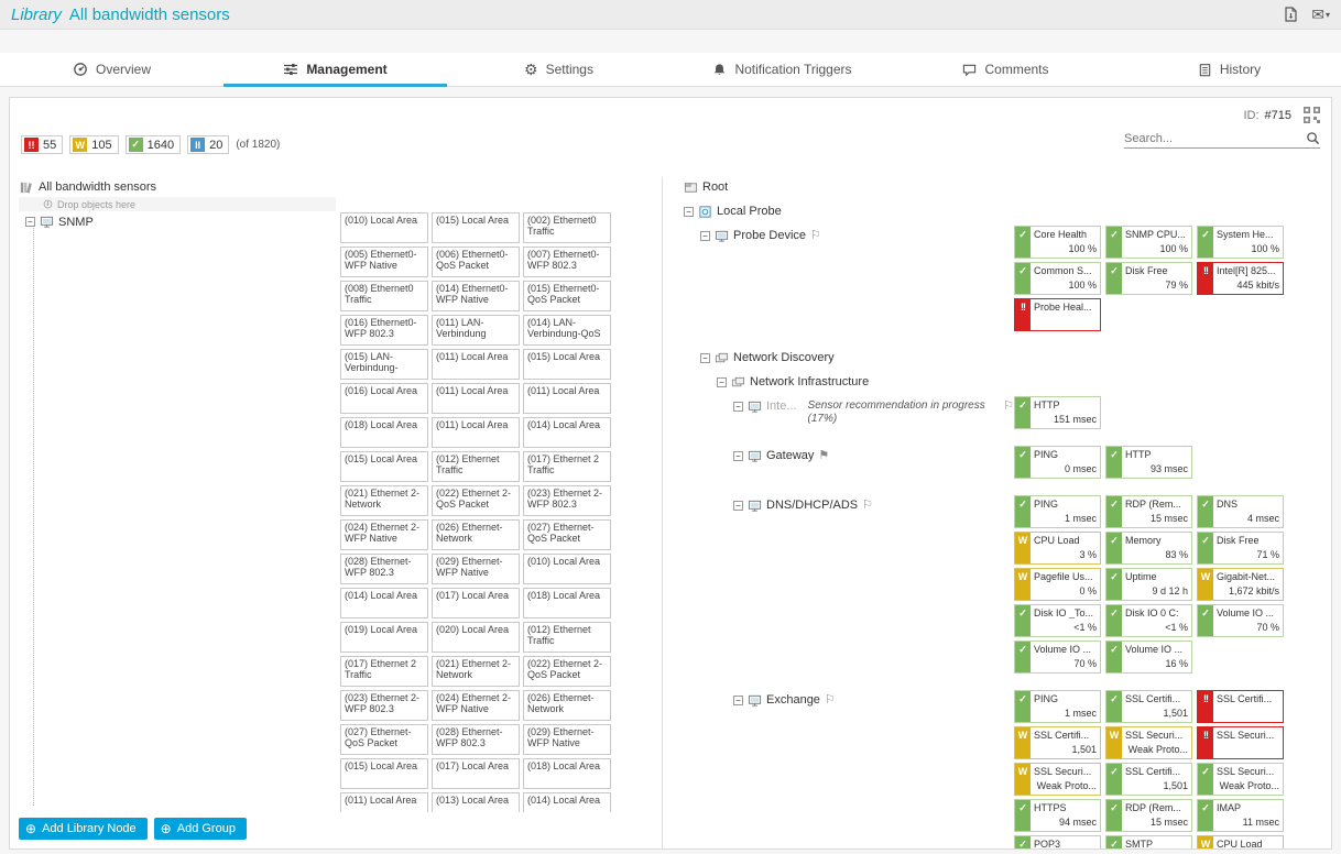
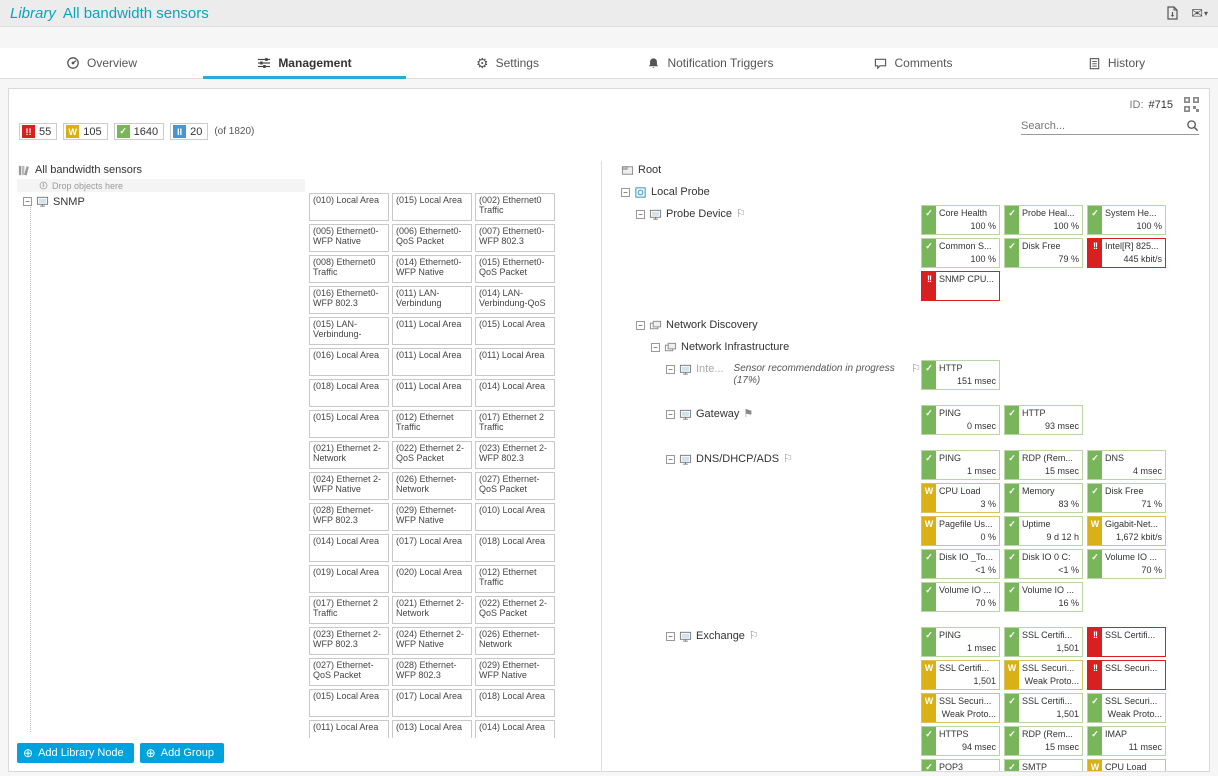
  Library
  All bandwidth sensors
  ✉
  ▾
  Overview
  Management
  ⚙
  Settings
  Notification Triggers
  Comments
  History
  ID: #715
  !!
  55
  W
  105
  ✓
  1640
  II
  20
  (of 1820)
  Search...
  All bandwidth sensors
  Drop objects here
  −
  SNMP
  (010) Local Area
  (015) Local Area
  (002) Ethernet0 Traffic
  (005) Ethernet0-WFP Native
  (006) Ethernet0-QoS Packet
  (007) Ethernet0-WFP 802.3
  (008) Ethernet0 Traffic
  (014) Ethernet0-WFP Native
  (015) Ethernet0-QoS Packet
  (016) Ethernet0-WFP 802.3
  (011) LAN-Verbindung
  (014) LAN-Verbindung-QoS
  (015) LAN-Verbindung-
  (011) Local Area
  (015) Local Area
  (016) Local Area
  (011) Local Area
  (011) Local Area
  (018) Local Area
  (011) Local Area
  (014) Local Area
  (015) Local Area
  (012) Ethernet Traffic
  (017) Ethernet 2 Traffic
  (021) Ethernet 2-Network
  (022) Ethernet 2-QoS Packet
  (023) Ethernet 2-WFP 802.3
  (024) Ethernet 2-WFP Native
  (026) Ethernet-Network
  (027) Ethernet-QoS Packet
  (028) Ethernet-WFP 802.3
  (029) Ethernet-WFP Native
  (010) Local Area
  (014) Local Area
  (017) Local Area
  (018) Local Area
  (019) Local Area
  (020) Local Area
  (012) Ethernet Traffic
  (017) Ethernet 2 Traffic
  (021) Ethernet 2-Network
  (022) Ethernet 2-QoS Packet
  (023) Ethernet 2-WFP 802.3
  (024) Ethernet 2-WFP Native
  (026) Ethernet-Network
  (027) Ethernet-QoS Packet
  (028) Ethernet-WFP 802.3
  (029) Ethernet-WFP Native
  (015) Local Area
  (017) Local Area
  (018) Local Area
  (011) Local Area
  (013) Local Area
  (014) Local Area
  Root
  −
  Local Probe
  −
  Probe Device
  ⚐
  ✓
  Core Health
  100 %
  ✓
- SNMP CPU...
+ Probe Heal...
  100 %
  ✓
  System He...
  100 %
  ✓
  Common S...
  100 %
  ✓
  Disk Free
  79 %
  !!
  Intel[R] 825...
  445 kbit/s
  !!
- Probe Heal...
+ SNMP CPU...
  −
  Network Discovery
  −
  Network Infrastructure
  −
  Inte...
  Sensor recommendation in progress (17%)
  ⚐
  ✓
  HTTP
  151 msec
  −
  Gateway
  ⚑
  ✓
  PING
  0 msec
  ✓
  HTTP
  93 msec
  −
  DNS/DHCP/ADS
  ⚐
  ✓
  PING
  1 msec
  ✓
  RDP (Rem...
  15 msec
  ✓
  DNS
  4 msec
  W
  CPU Load
  3 %
  ✓
  Memory
  83 %
  ✓
  Disk Free
  71 %
  W
  Pagefile Us...
  0 %
  ✓
  Uptime
  9 d 12 h
  W
  Gigabit-Net...
  1,672 kbit/s
  ✓
  Disk IO _To...
  <1 %
  ✓
  Disk IO 0 C:
  <1 %
  ✓
  Volume IO ...
  70 %
  ✓
  Volume IO ...
  70 %
  ✓
  Volume IO ...
  16 %
  −
  Exchange
  ⚐
  ✓
  PING
  1 msec
  ✓
  SSL Certifi...
  1,501
  !!
  SSL Certifi...
  W
  SSL Certifi...
  1,501
  W
  SSL Securi...
  Weak Proto...
  !!
  SSL Securi...
  W
  SSL Securi...
  Weak Proto...
  ✓
  SSL Certifi...
  1,501
  ✓
  SSL Securi...
  Weak Proto...
  ✓
  HTTPS
  94 msec
  ✓
  RDP (Rem...
  15 msec
  ✓
  IMAP
  11 msec
  ✓
  POP3
  ✓
  SMTP
  W
  CPU Load
  ⊕
  Add Library Node
  ⊕
  Add Group
